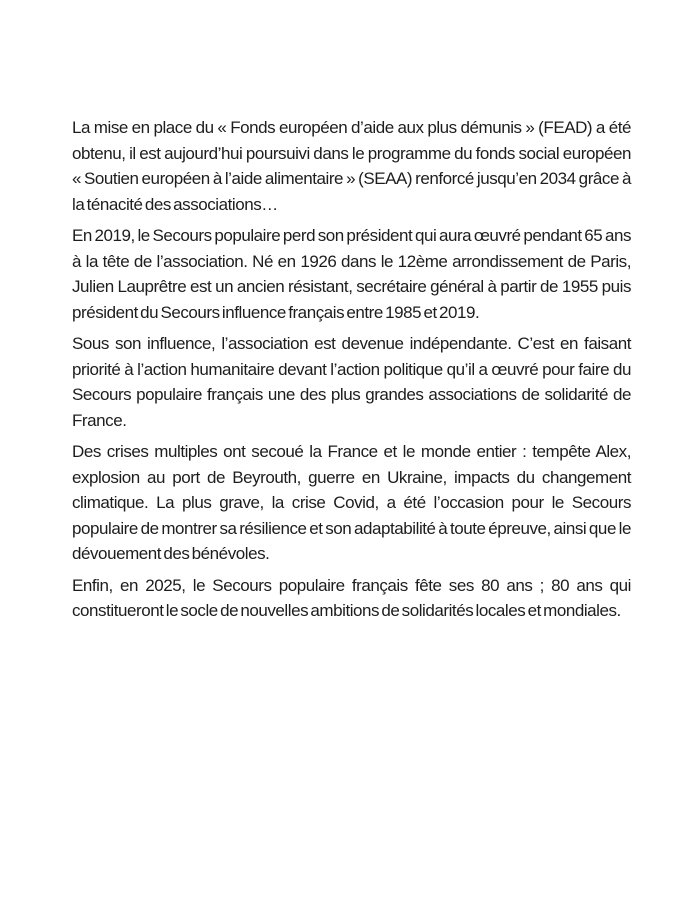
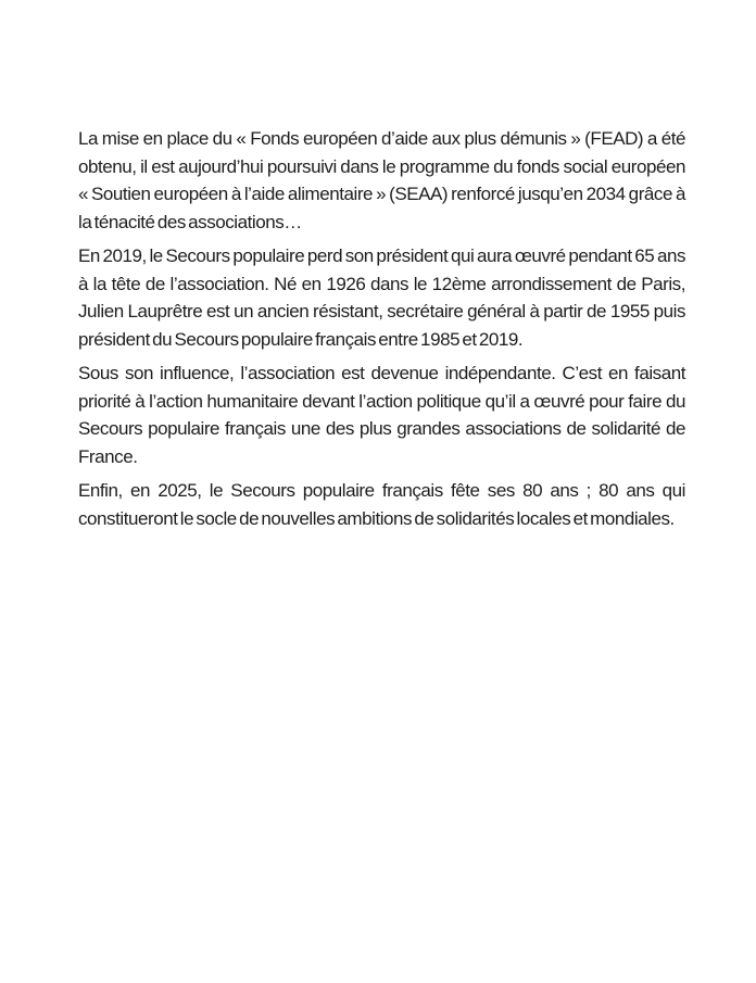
  La mise en place du « Fonds européen d’aide aux plus démunis » (FEAD) a été obtenu, il est aujourd’hui poursuivi dans le programme du fonds social européen « Soutien européen à l’aide alimentaire » (SEAA) renforcé jusqu’en 2034 grâce à la ténacité des associations…
- En 2019, le Secours populaire perd son président qui aura œuvré pendant 65 ans à la tête de l’association. Né en 1926 dans le 12ème arrondissement de Paris, Julien Lauprêtre est un ancien résistant, secrétaire général à partir de 1955 puis président du Secours influence français entre 1985 et 2019.
+ En 2019, le Secours populaire perd son président qui aura œuvré pendant 65 ans à la tête de l’association. Né en 1926 dans le 12ème arrondissement de Paris, Julien Lauprêtre est un ancien résistant, secrétaire général à partir de 1955 puis président du Secours populaire français entre 1985 et 2019.
  Sous son influence, l’association est devenue indépendante. C’est en faisant priorité à l’action humanitaire devant l’action politique qu’il a œuvré pour faire du Secours populaire français une des plus grandes associations de solidarité de France.
- Des crises multiples ont secoué la France et le monde entier : tempête Alex, explosion au port de Beyrouth, guerre en Ukraine, impacts du changement climatique. La plus grave, la crise Covid, a été l’occasion pour le Secours populaire de montrer sa résilience et son adaptabilité à toute épreuve, ainsi que le dévouement des bénévoles.
  Enfin, en 2025, le Secours populaire français fête ses 80 ans ; 80 ans qui constitueront le socle de nouvelles ambitions de solidarités locales et mondiales.
